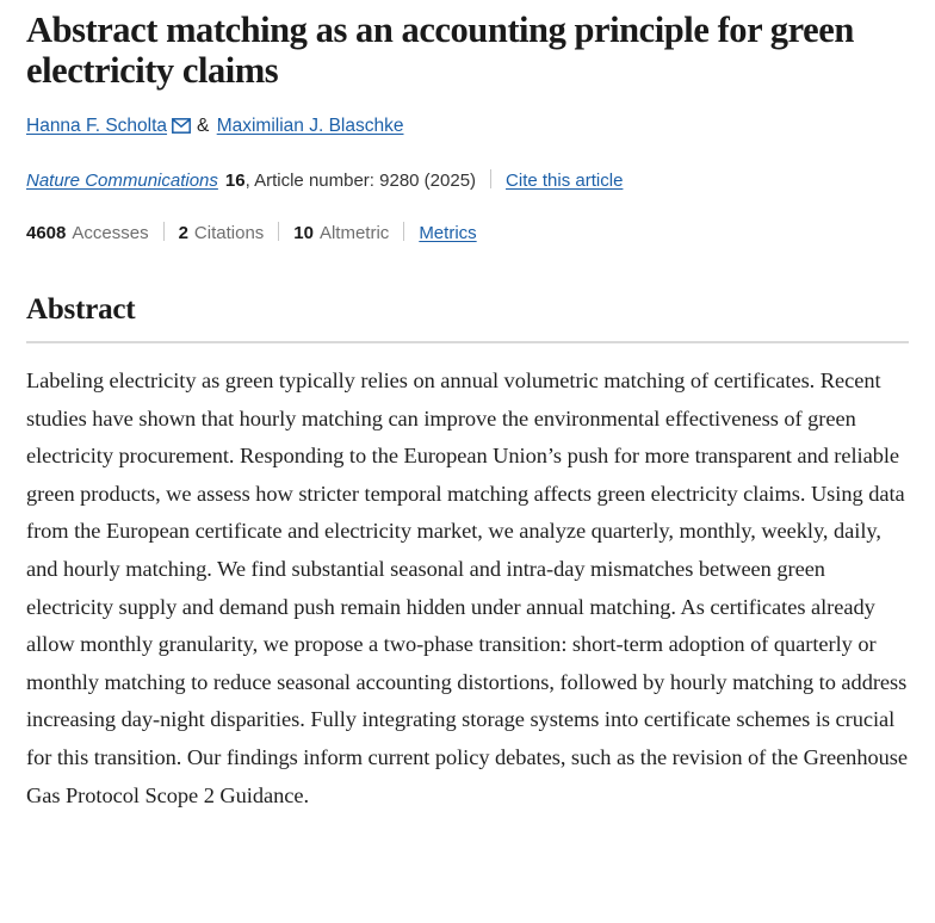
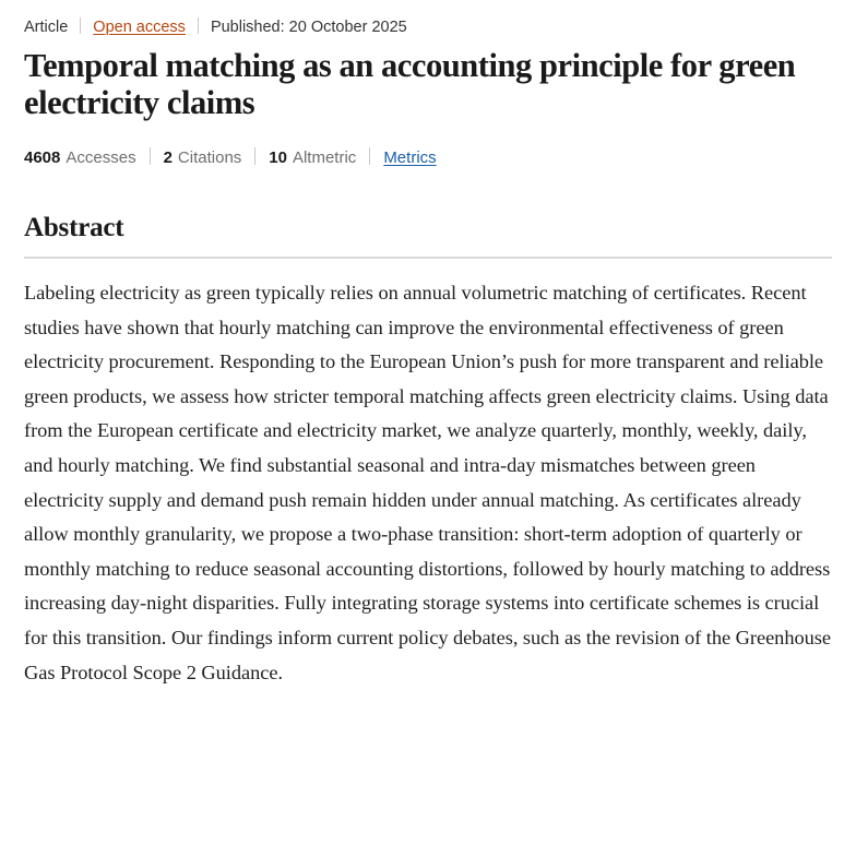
+ Article
+ Open access
+ Published: 20 October 2025
- Abstract matching as an accounting principle for green electricity claims
+ Temporal matching as an accounting principle for green electricity claims
- Hanna F. Scholta & Maximilian J. Blaschke
- Nature Communications
- 16
- , Article number: 9280 (2025)
- Cite this article
  4608
  Accesses
  2
  Citations
  10
  Altmetric
  Metrics
  Abstract
  Labeling electricity as green typically relies on annual volumetric matching of certificates. Recent studies have shown that hourly matching can improve the environmental effectiveness of green electricity procurement. Responding to the European Union’s push for more transparent and reliable green products, we assess how stricter temporal matching affects green electricity claims. Using data from the European certificate and electricity market, we analyze quarterly, monthly, weekly, daily, and hourly matching. We find substantial seasonal and intra-day mismatches between green electricity supply and demand push remain hidden under annual matching. As certificates already allow monthly granularity, we propose a two-phase transition: short-term adoption of quarterly or monthly matching to reduce seasonal accounting distortions, followed by hourly matching to address increasing day-night disparities. Fully integrating storage systems into certificate schemes is crucial for this transition. Our findings inform current policy debates, such as the revision of the Greenhouse Gas Protocol Scope 2 Guidance.
